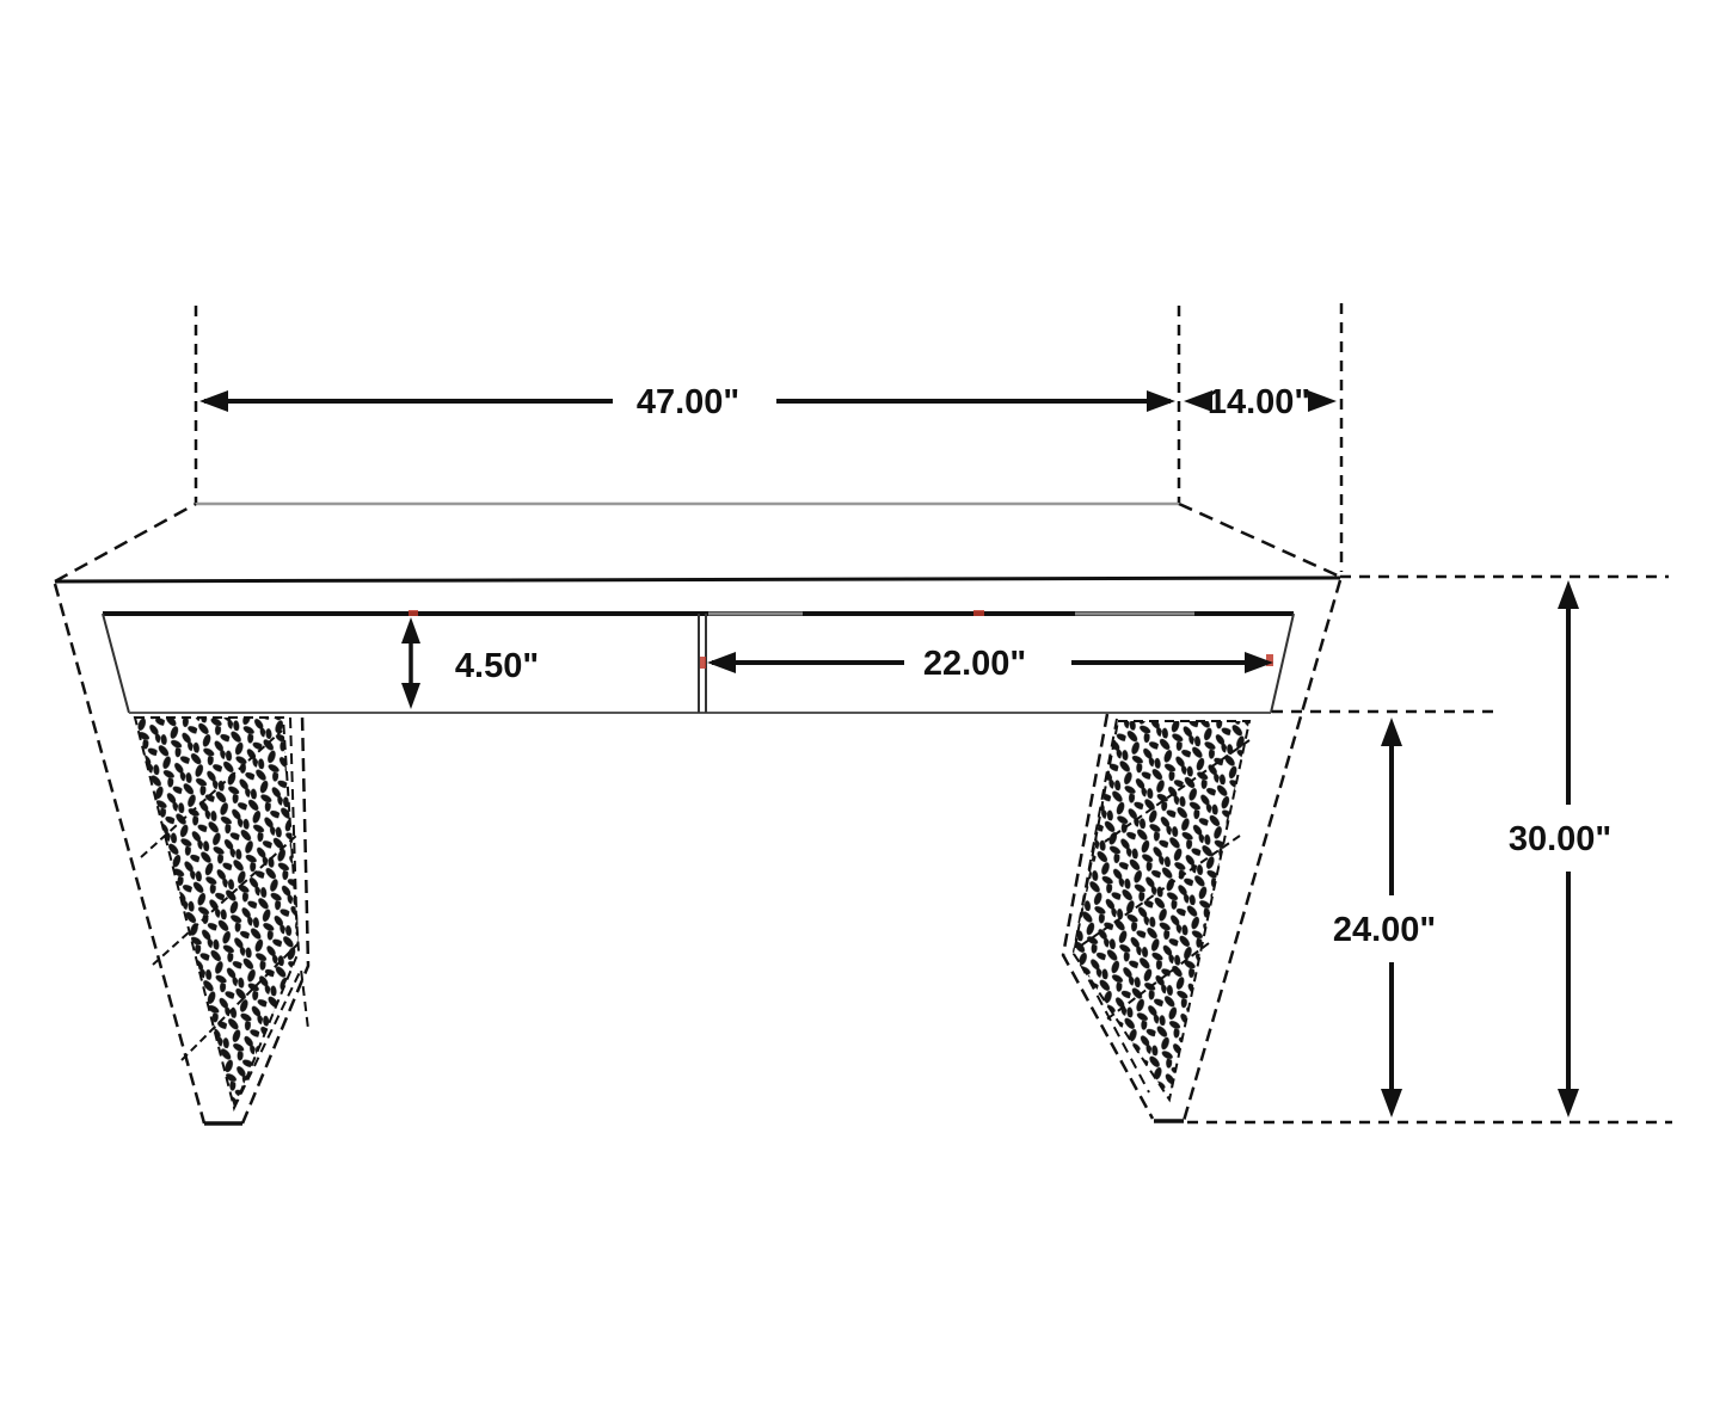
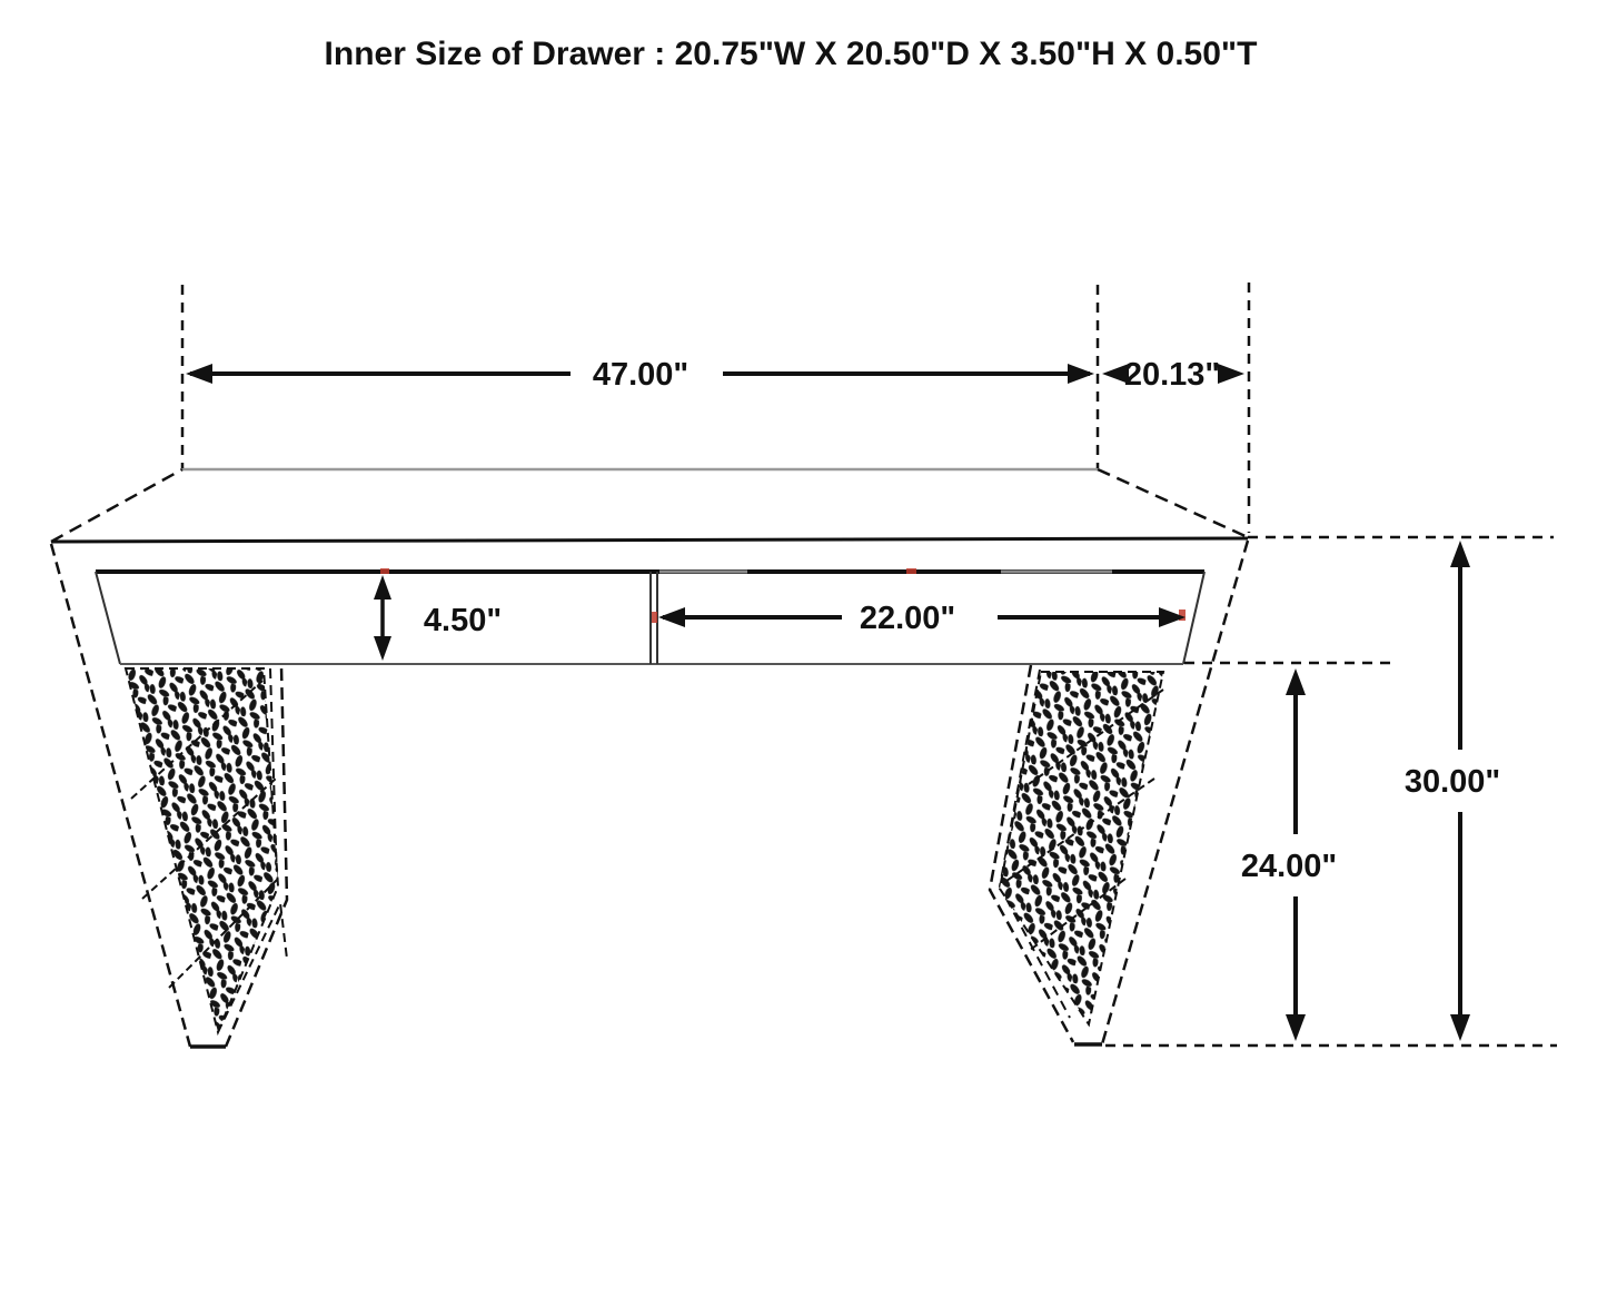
+ Inner Size of Drawer : 20.75"W X 20.50"D X 3.50"H X 0.50"T
  47.00"
- 14.00"
+ 20.13"
  4.50"
  22.00"
  24.00"
  30.00"
